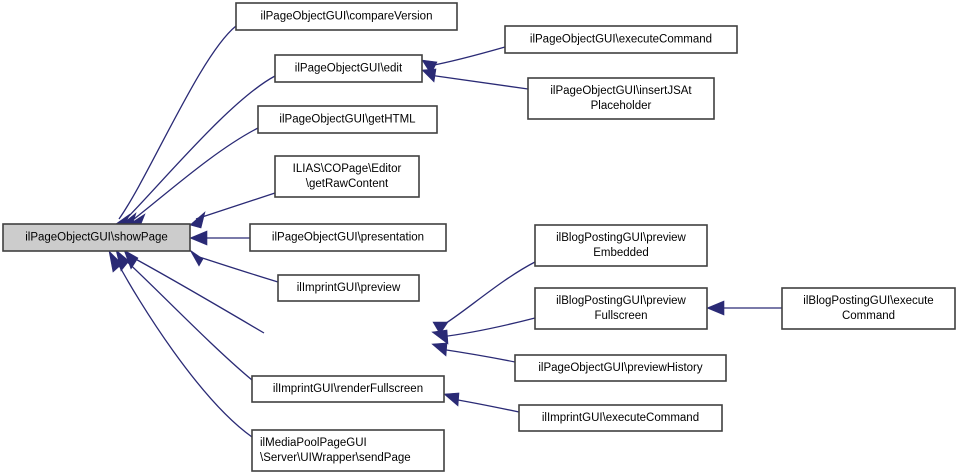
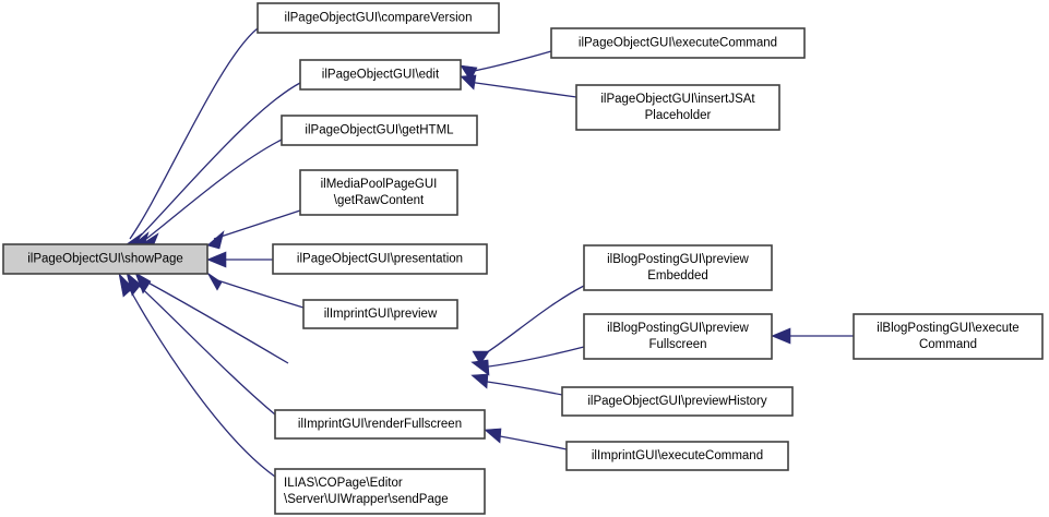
  ilPageObjectGUI\showPage
  ilPageObjectGUI\compareVersion
  ilPageObjectGUI\edit
  ilPageObjectGUI\getHTML
- ILIAS\COPage\Editor
+ ilMediaPoolPageGUI
  \getRawContent
  ilPageObjectGUI\presentation
  ilImprintGUI\preview
  ilImprintGUI\renderFullscreen
- ilMediaPoolPageGUI
+ ILIAS\COPage\Editor
  \Server\UIWrapper\sendPage
  ilPageObjectGUI\executeCommand
  ilPageObjectGUI\insertJSAt
  Placeholder
  ilBlogPostingGUI\preview
  Embedded
  ilBlogPostingGUI\preview
  Fullscreen
  ilPageObjectGUI\previewHistory
  ilImprintGUI\executeCommand
  ilBlogPostingGUI\execute
  Command
